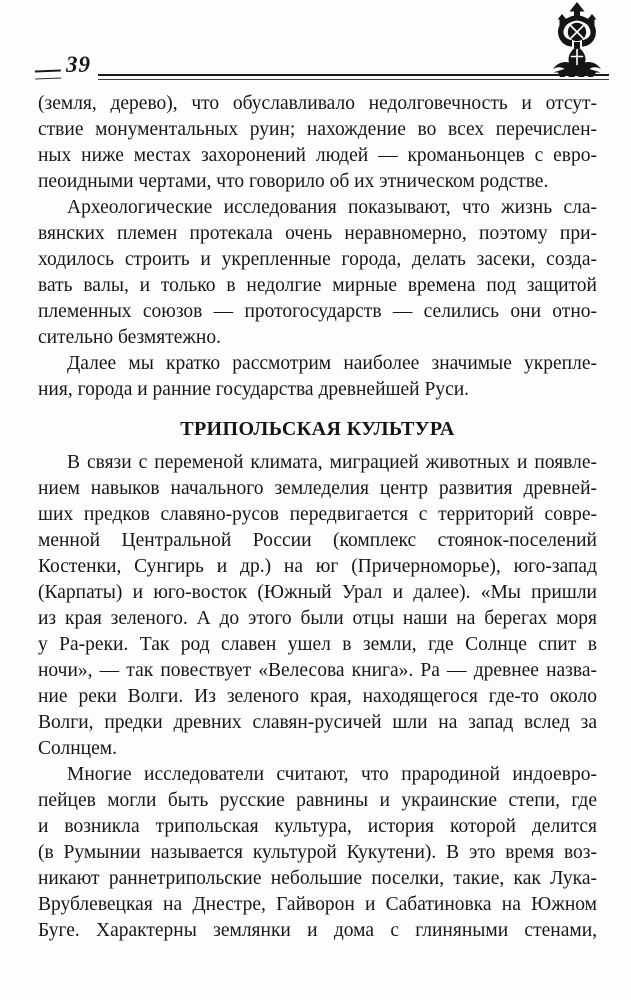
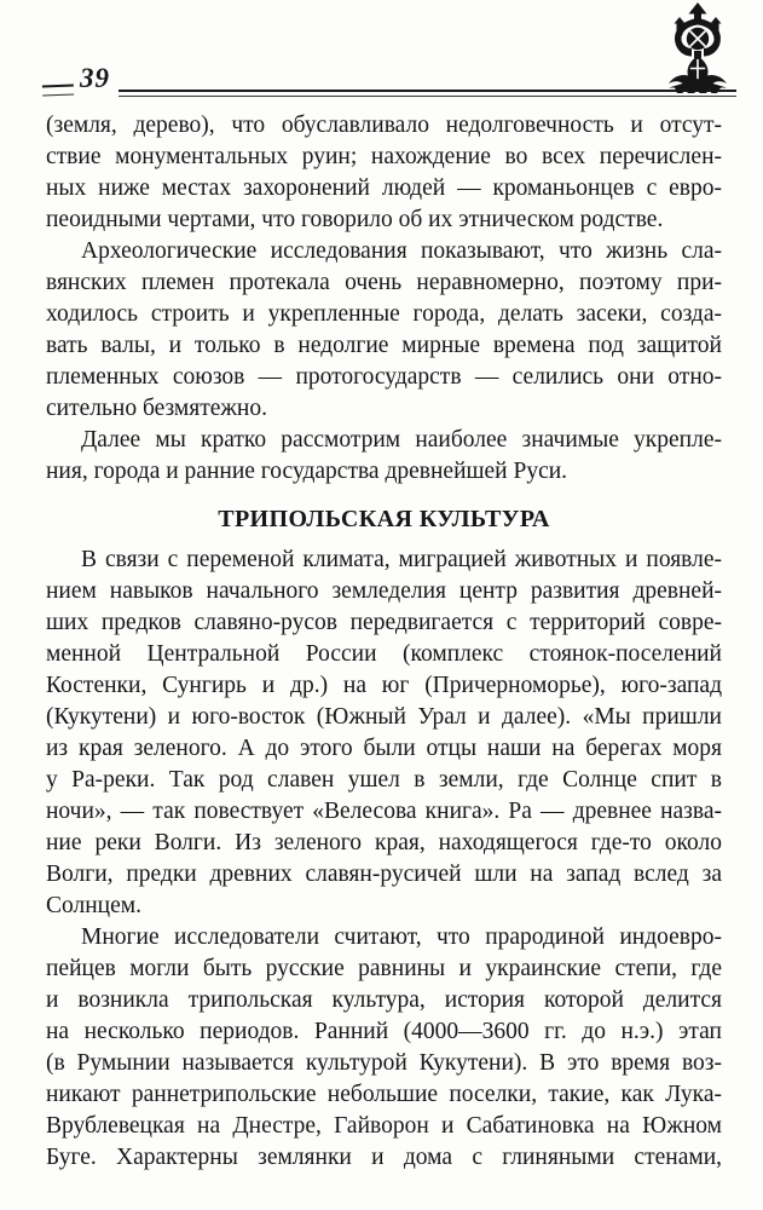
  39
  (земля, дерево), что обуславливало недолговечность и отсут-
  ствие монументальных руин; нахождение во всех перечислен-
  ных ниже местах захоронений людей — кроманьонцев с евро-
  пеоидными чертами, что говорило об их этническом родстве.
  Археологические исследования показывают, что жизнь сла-
  вянских племен протекала очень неравномерно, поэтому при-
  ходилось строить и укрепленные города, делать засеки, созда-
  вать валы, и только в недолгие мирные времена под защитой
  племенных союзов — протогосударств — селились они отно-
  сительно безмятежно.
  Далее мы кратко рассмотрим наиболее значимые укрепле-
  ния, города и ранние государства древнейшей Руси.
  ТРИПОЛЬСКАЯ КУЛЬТУРА
  В связи с переменой климата, миграцией животных и появле-
  нием навыков начального земледелия центр развития древней-
  ших предков славяно-русов передвигается с территорий совре-
  менной Центральной России (комплекс стоянок-поселений
  Костенки, Сунгирь и др.) на юг (Причерноморье), юго-запад
- (Карпаты) и юго-восток (Южный Урал и далее). «Мы пришли
+ (Кукутени) и юго-восток (Южный Урал и далее). «Мы пришли
  из края зеленого. А до этого были отцы наши на берегах моря
  у Ра-реки. Так род славен ушел в земли, где Солнце спит в
  ночи», — так повествует «Велесова книга». Ра — древнее назва-
  ние реки Волги. Из зеленого края, находящегося где-то около
  Волги, предки древних славян-русичей шли на запад вслед за
  Солнцем.
  Многие исследователи считают, что прародиной индоевро-
  пейцев могли быть русские равнины и украинские степи, где
  и возникла трипольская культура, история которой делится
+ на несколько периодов. Ранний (4000—3600 гг. до н.э.) этап
  (в Румынии называется культурой Кукутени). В это время воз-
  никают раннетрипольские небольшие поселки, такие, как Лука-
  Врублевецкая на Днестре, Гайворон и Сабатиновка на Южном
  Буге. Характерны землянки и дома с глиняными стенами,
